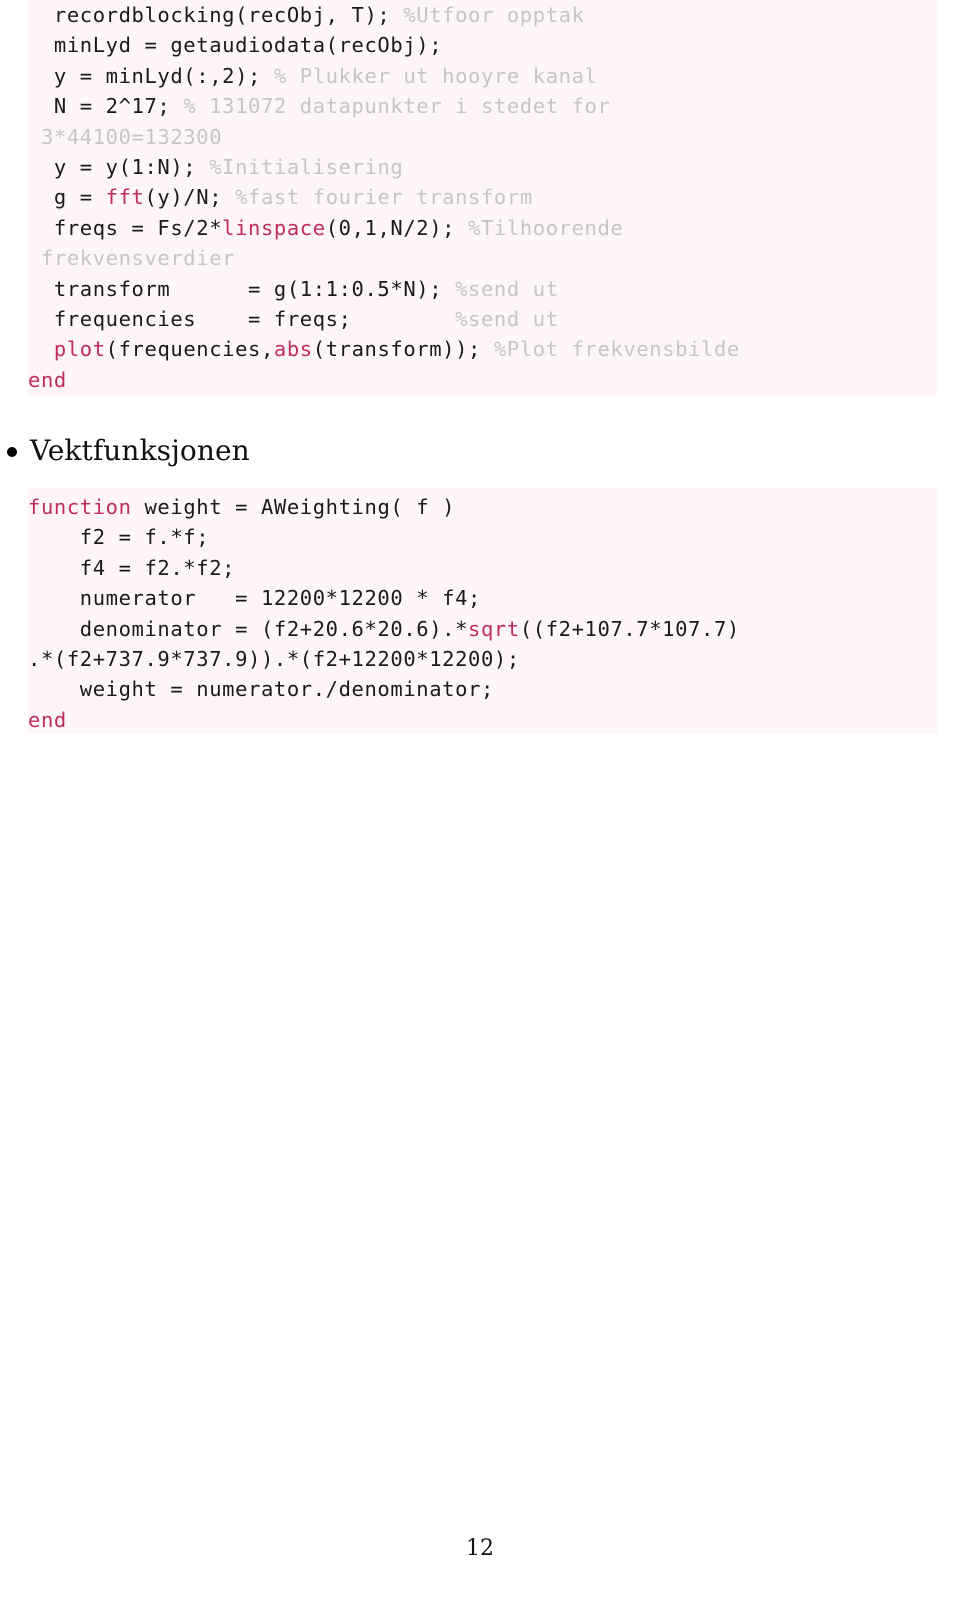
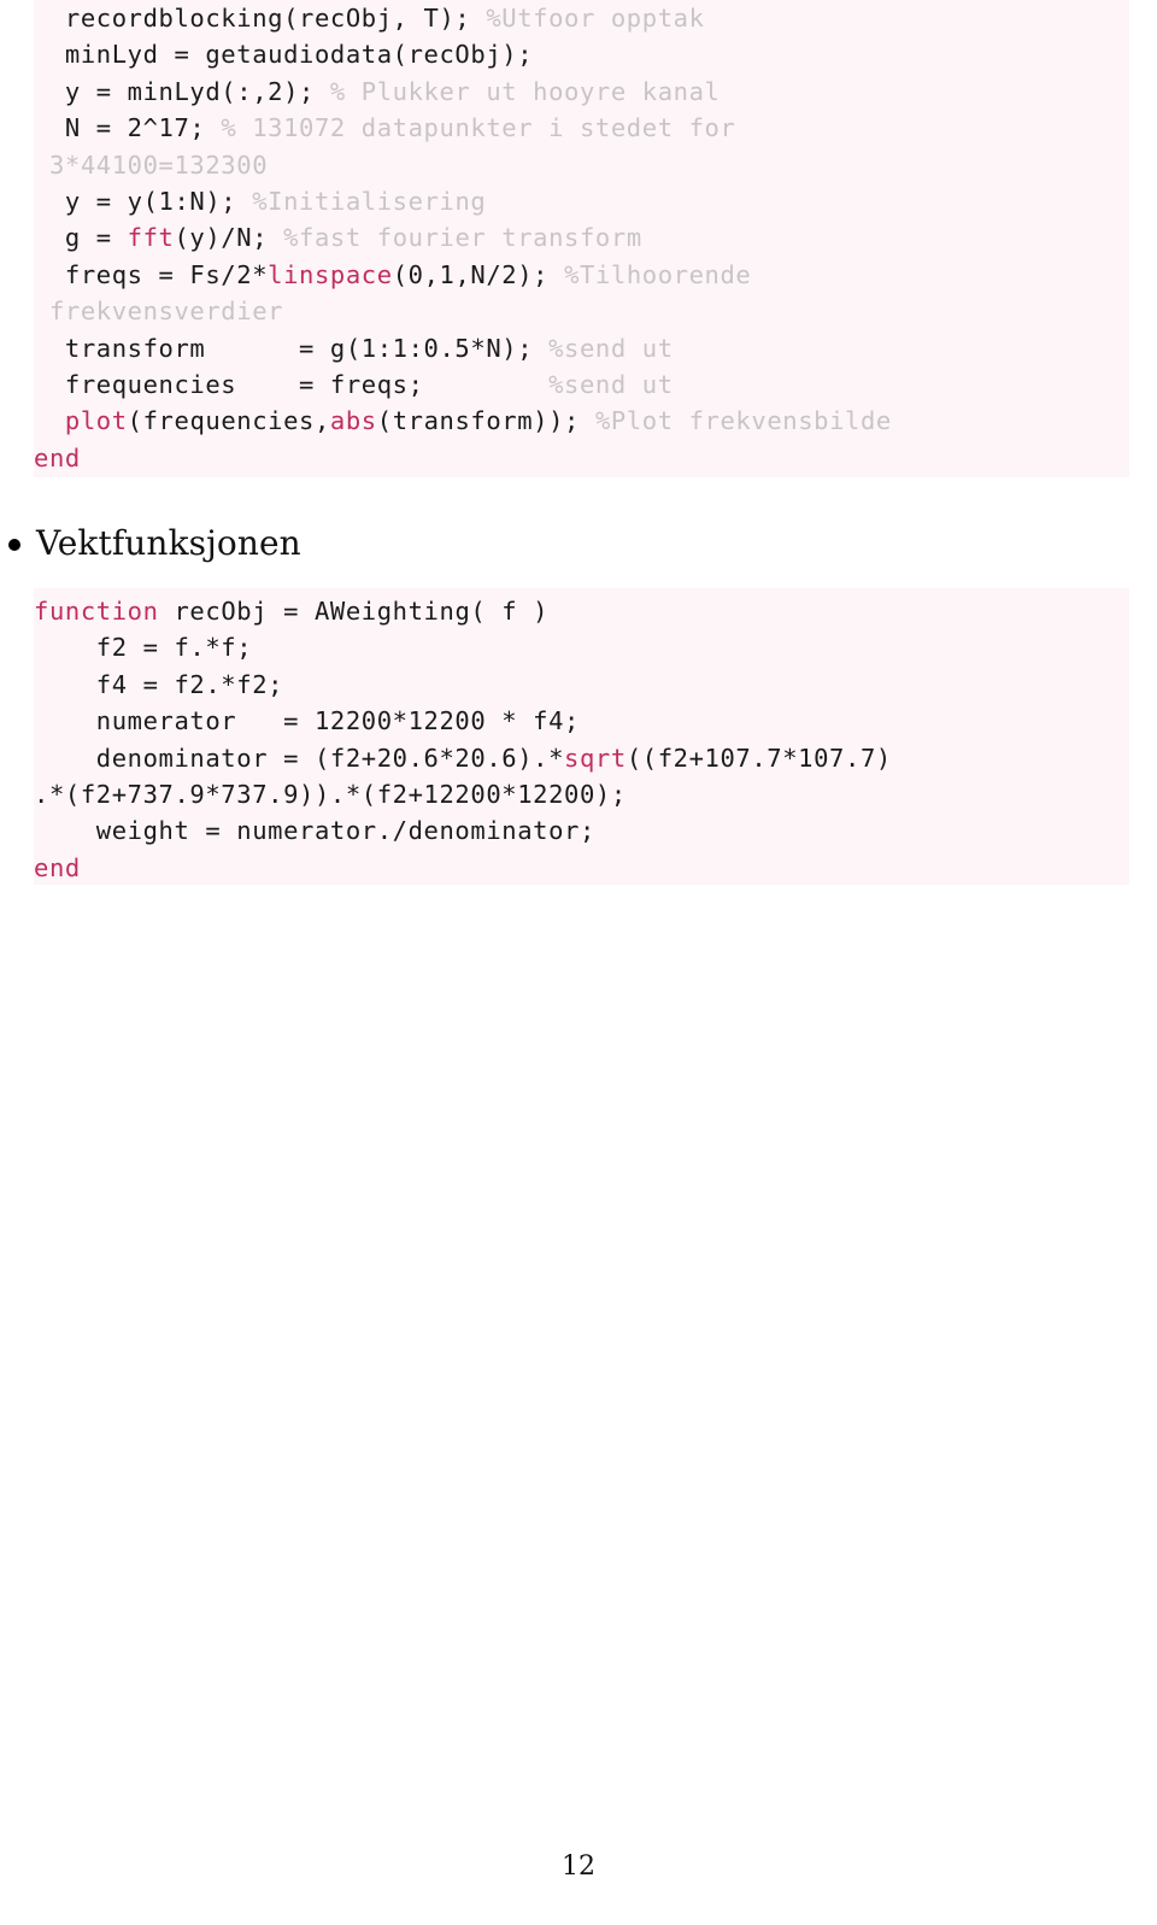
  recordblocking(recObj, T); %Utfoor opptak
  minLyd = getaudiodata(recObj);
  y = minLyd(:,2); % Plukker ut hooyre kanal
  N = 2^17; % 131072 datapunkter i stedet for
  3*44100=132300
  y = y(1:N); %Initialisering
  g = fft(y)/N; %fast fourier transform
  freqs = Fs/2*linspace(0,1,N/2); %Tilhoorende
  frekvensverdier
  transform = g(1:1:0.5*N); %send ut
  frequencies = freqs; %send ut
  plot(frequencies,abs(transform)); %Plot frekvensbilde
  end
  Vektfunksjonen
- function weight = AWeighting( f )
+ function recObj = AWeighting( f )
  f2 = f.*f;
  f4 = f2.*f2;
  numerator = 12200*12200 * f4;
  denominator = (f2+20.6*20.6).*sqrt((f2+107.7*107.7)
  .*(f2+737.9*737.9)).*(f2+12200*12200);
  weight = numerator./denominator;
  end
  12
